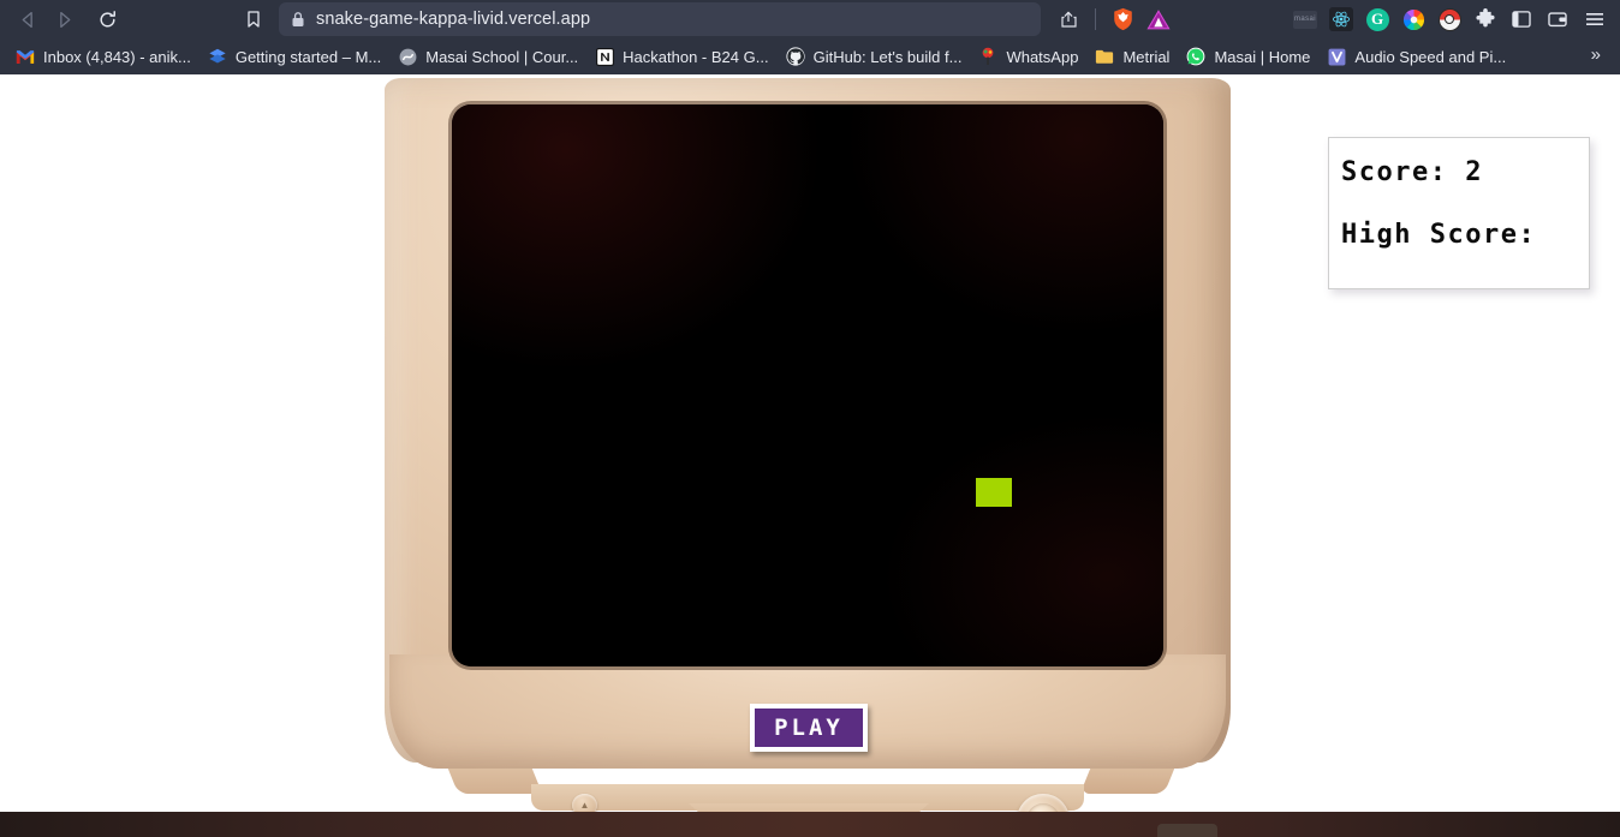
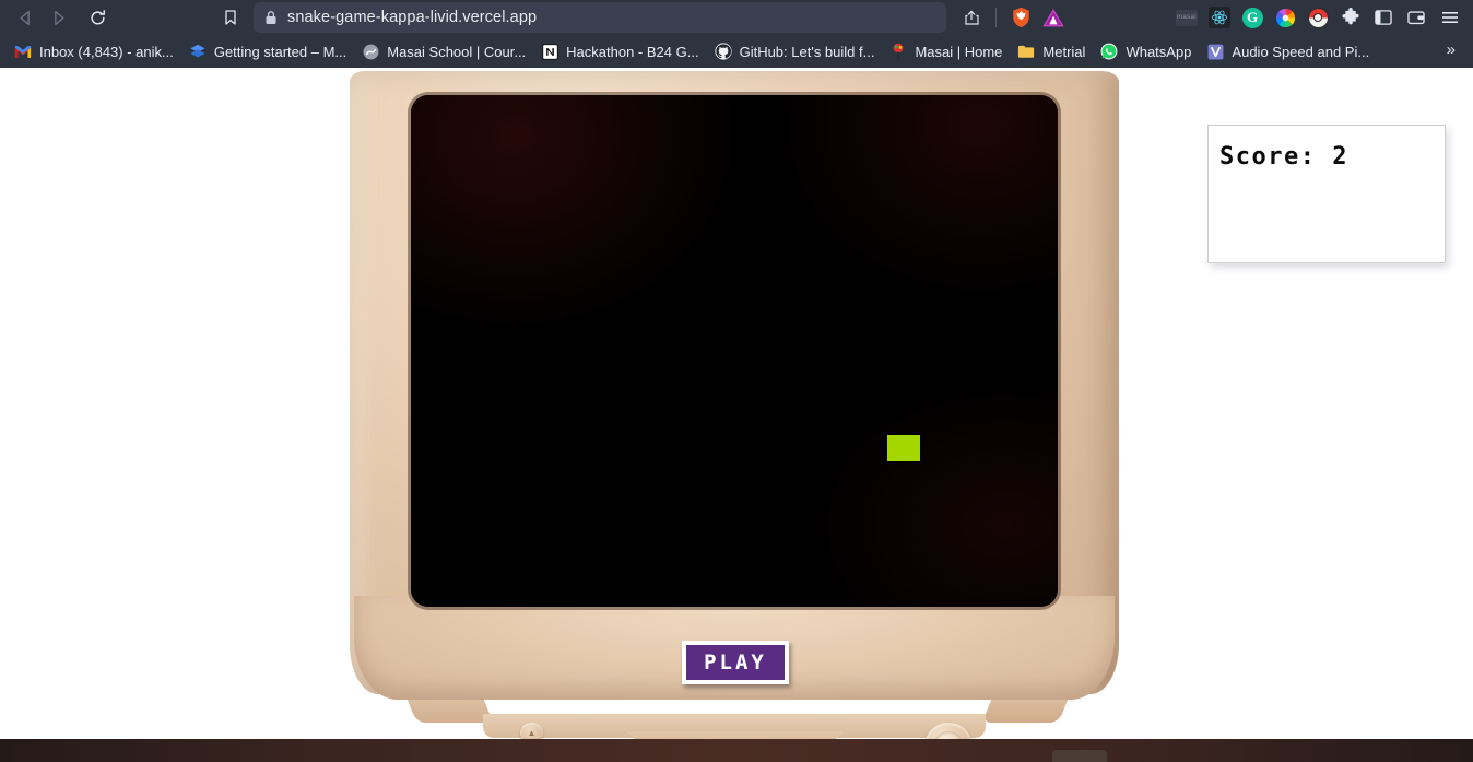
  snake-game-kappa-livid.vercel.app
  G
  Inbox (4,843) - anik...
  Getting started – M...
  Masai School | Cour...
  Hackathon - B24 G...
  GitHub: Let's build f...
- WhatsApp
+ Masai | Home
  Metrial
- Masai | Home
+ WhatsApp
  Audio Speed and Pi...
  »
  PLAY
  ▲
  Score: 2
- High Score:
